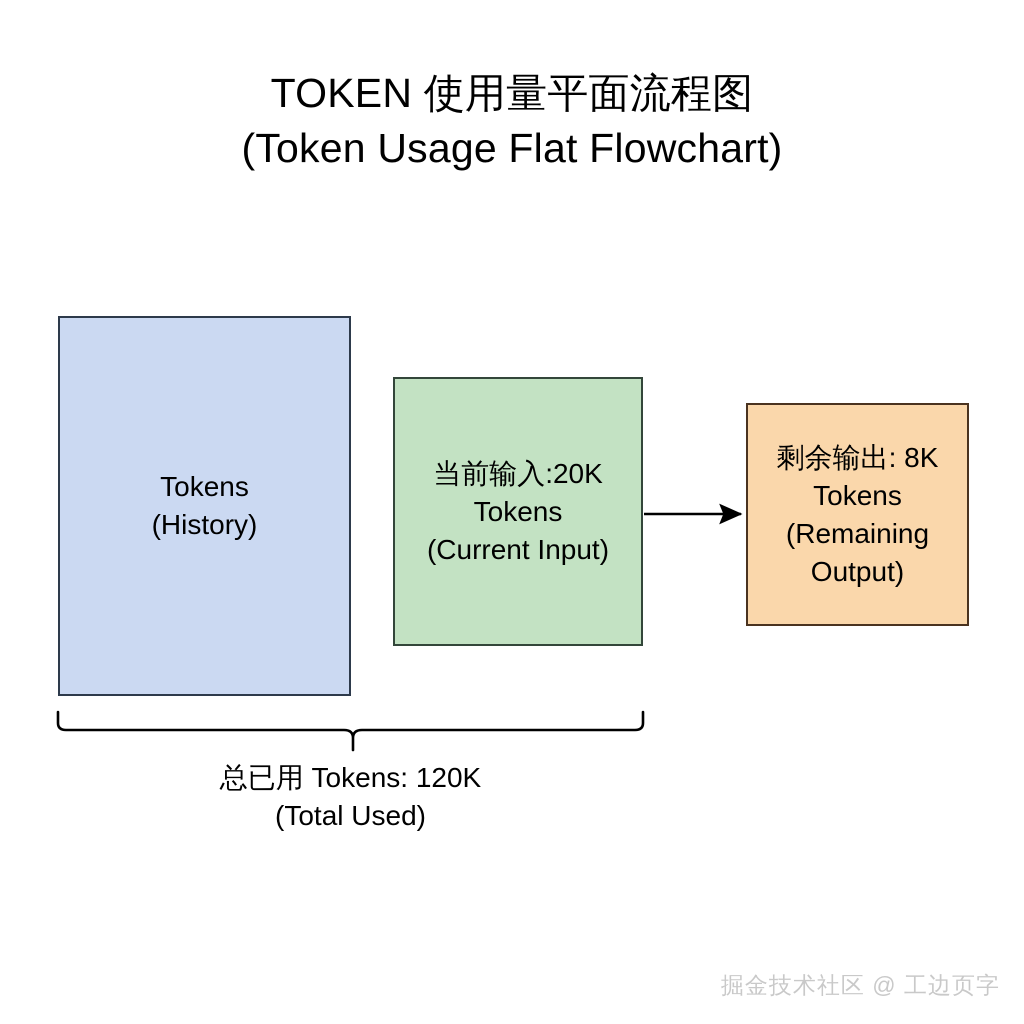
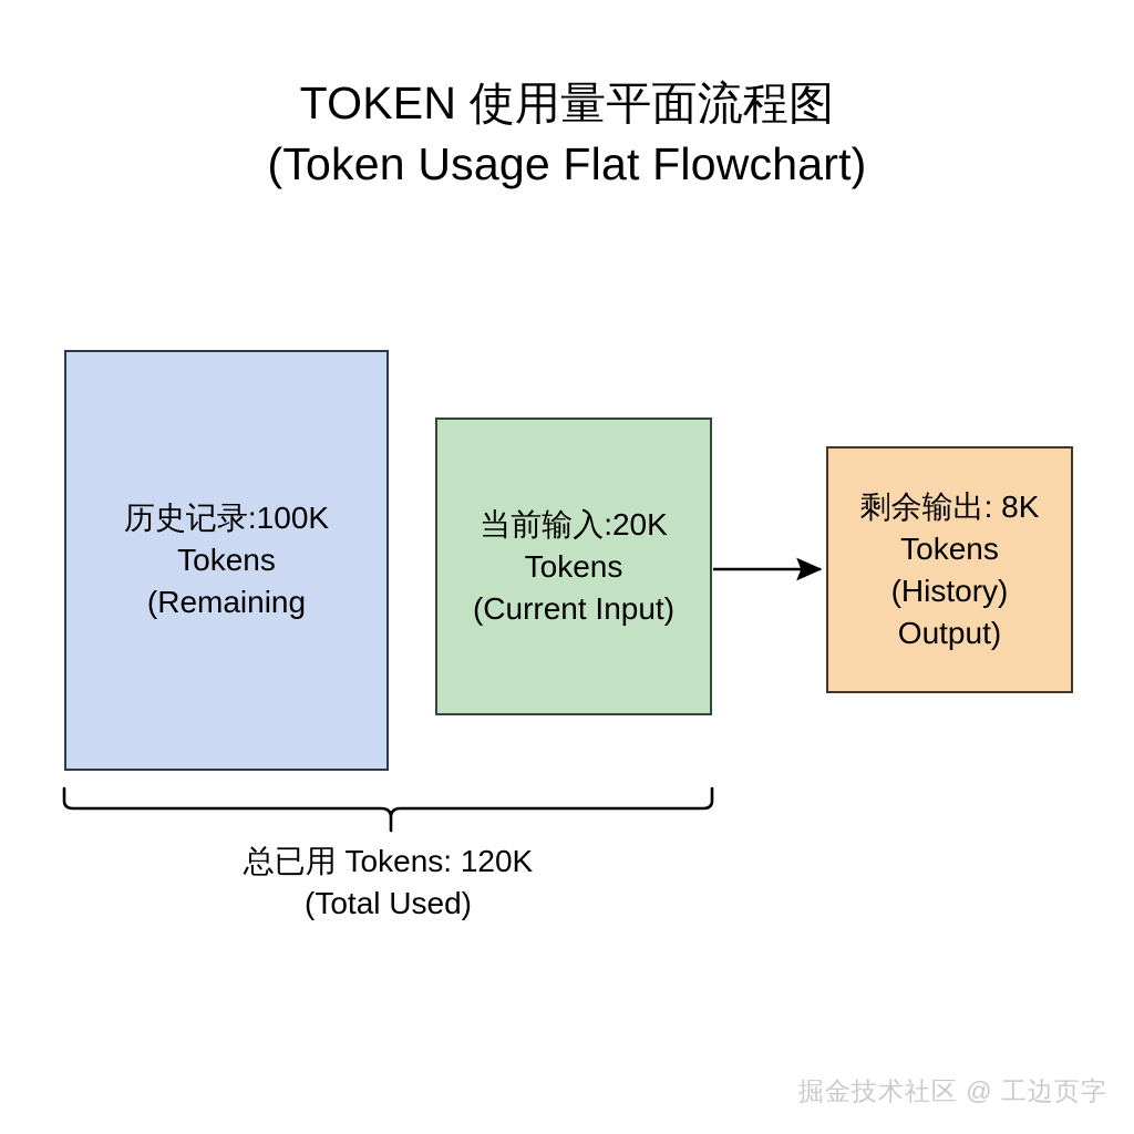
  TOKEN 使用量平面流程图
  (Token Usage Flat Flowchart)
+ 历史记录:100K
  Tokens
- (History)
+ (Remaining
  当前输入:20K
  Tokens
  (Current Input)
  剩余输出: 8K
  Tokens
- (Remaining
+ (History)
  Output)
  总已用 Tokens: 120K
  (Total Used)
  掘金技术社区 @ 工边页字
